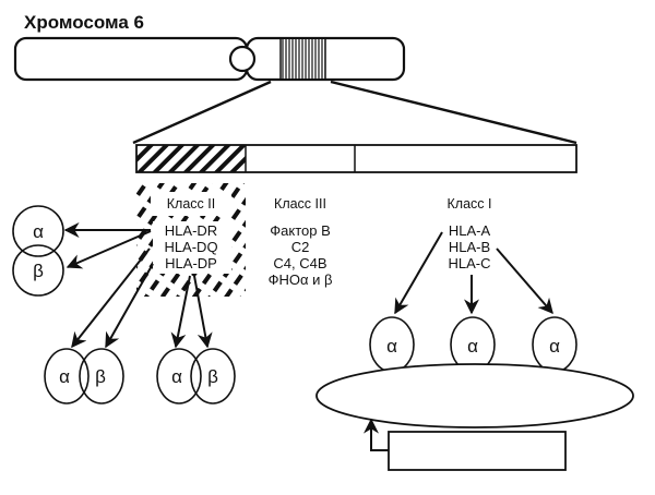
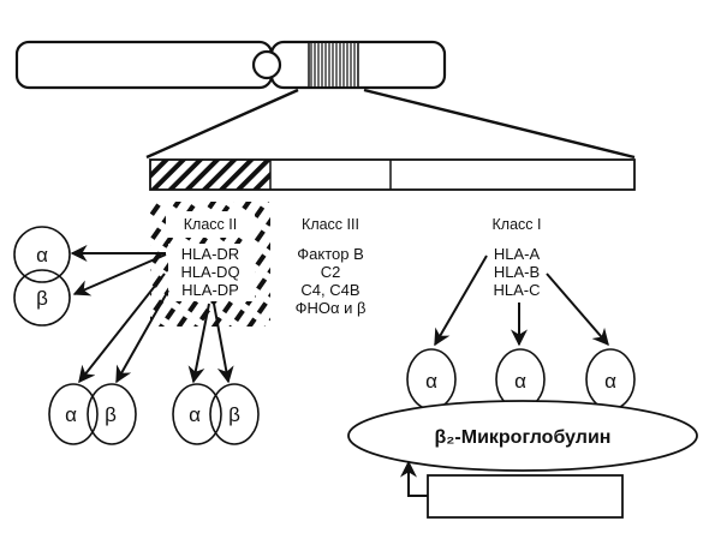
- Хромосома 6
  Класс II
  HLA-DR
  HLA-DQ
  HLA-DP
  Класс III
  Фактор B
  C2
  C4, C4B
  ФНОα и β
  Класс I
  HLA-A
  HLA-B
  HLA-C
  α
  β
  α
  β
  α
  β
  α
  α
  α
+ β₂-Микроглобулин
